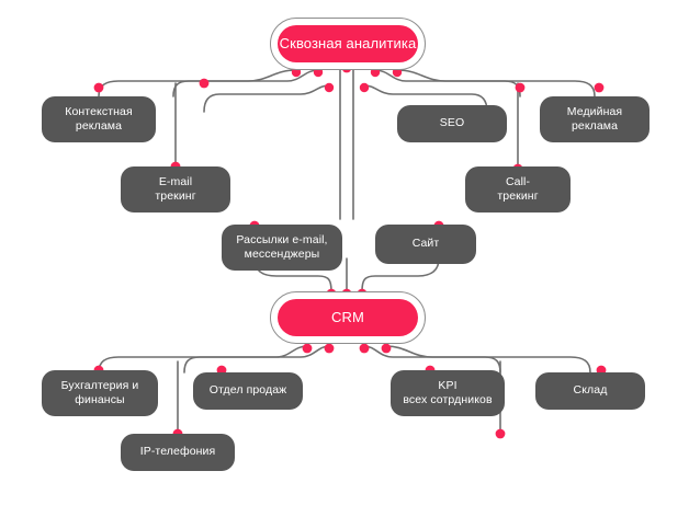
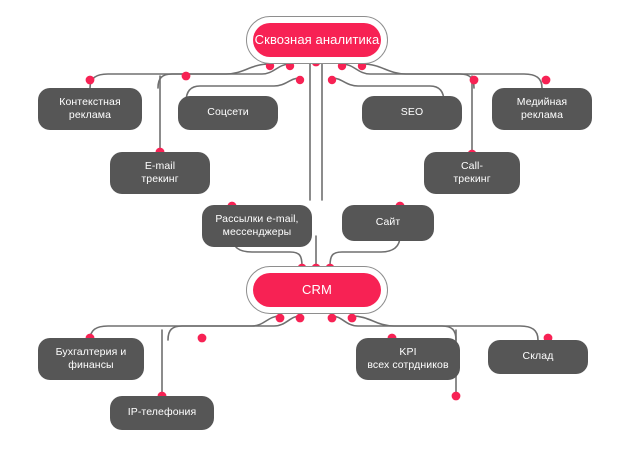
  Сквозная аналитика
  Контекстная
  реклама
+ Соцсети
  SEO
  Медийная
  реклама
  E-mail
  трекинг
  Call-
  трекинг
  Рассылки e-mail,
  мессенджеры
  Сайт
  CRM
  Бухгалтерия и
  финансы
- Отдел продаж
  KPI
  всех сотрдников
  Склад
  IP-телефония
